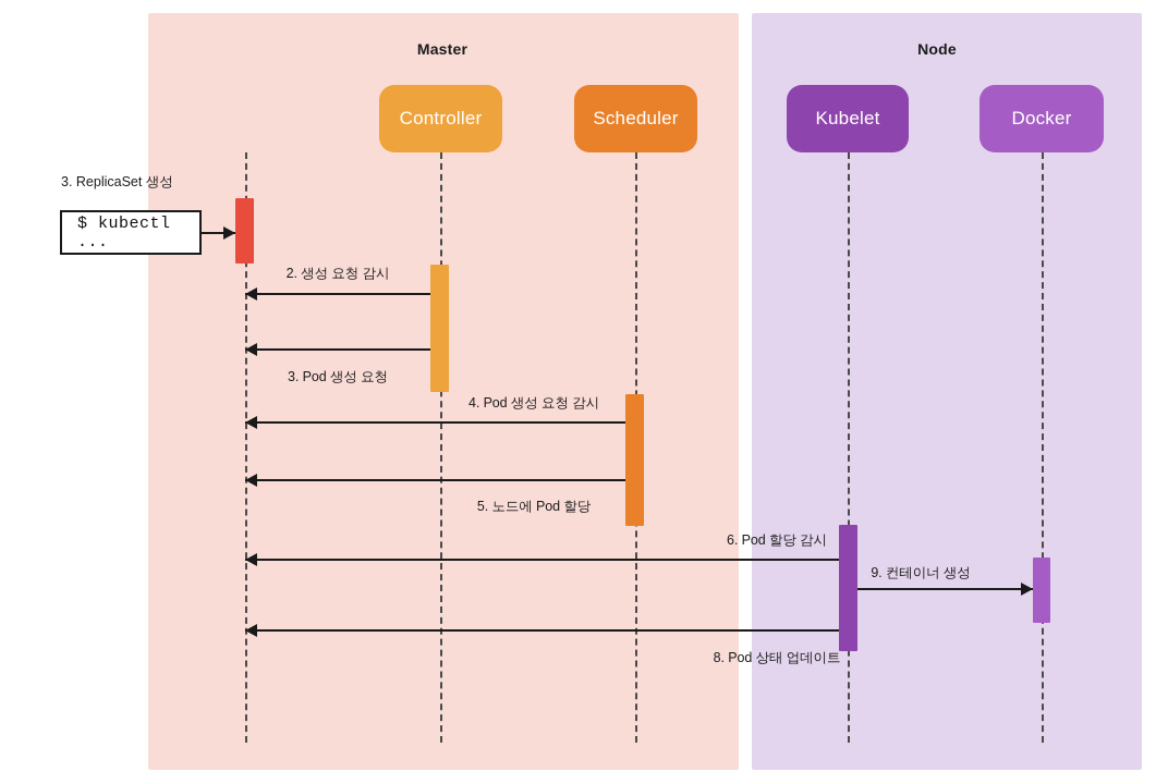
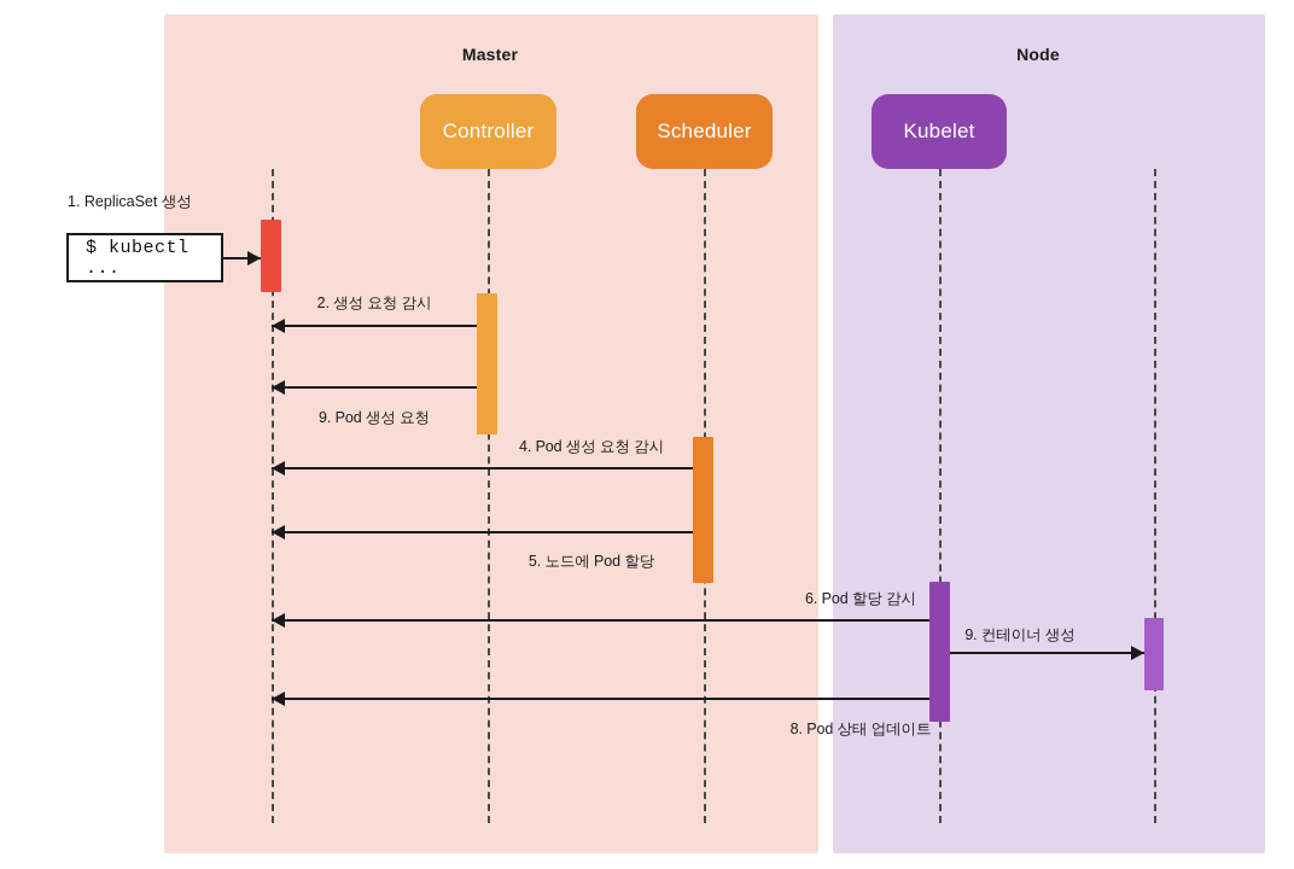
  Master
  Node
  Controller
  Scheduler
  Kubelet
- Docker
  2. 생성 요청 감시
- 3. Pod 생성 요청
+ 9. Pod 생성 요청
  4. Pod 생성 요청 감시
  5. 노드에 Pod 할당
  6. Pod 할당 감시
  9. 컨테이너 생성
  8. Pod 상태 업데이트
  $ kubectl ...
- 3. ReplicaSet 생성
+ 1. ReplicaSet 생성
